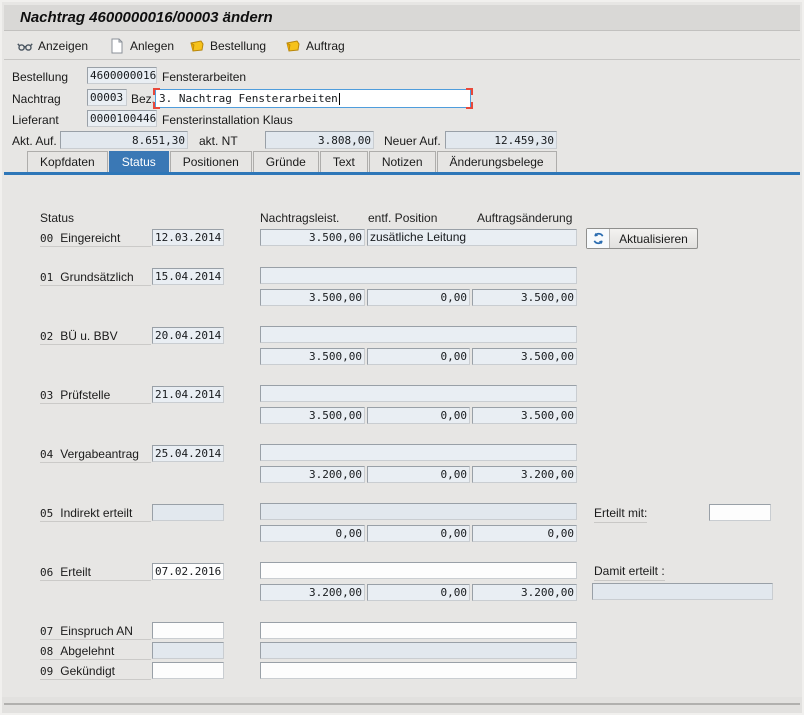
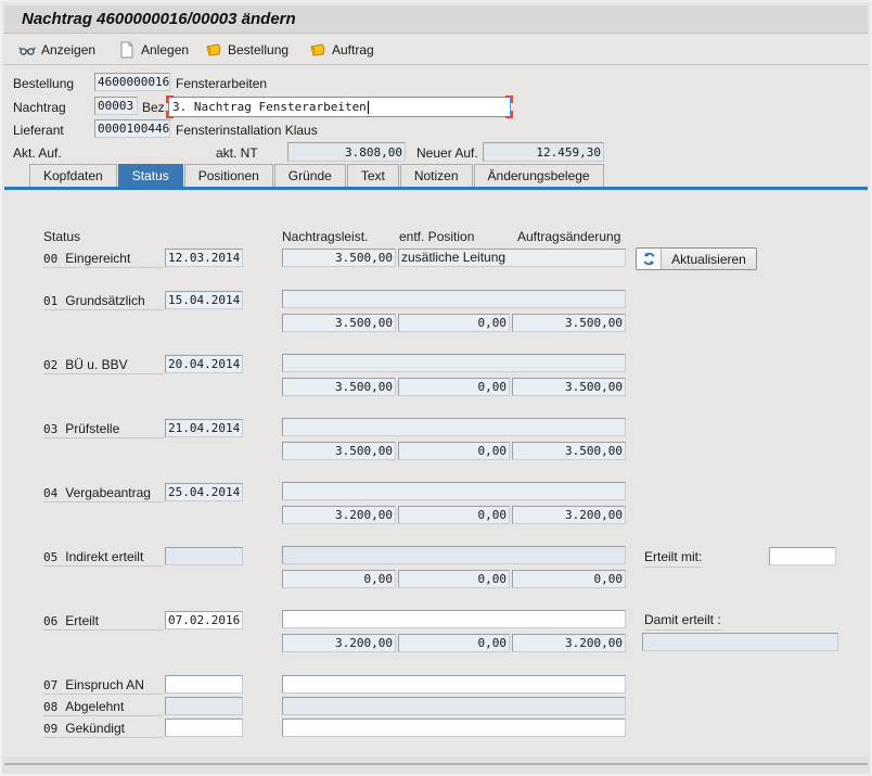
  Nachtrag 4600000016/00003 ändern
  Anzeigen
  Anlegen
  Bestellung
  Auftrag
  Bestellung
  4600000016
  Fensterarbeiten
  Nachtrag
  00003
  Bez.
  3. Nachtrag Fensterarbeiten
  Lieferant
  0000100446
  Fensterinstallation Klaus
  Akt. Auf.
- 8.651,30
  akt. NT
  3.808,00
  Neuer Auf.
  12.459,30
  Kopfdaten
  Status
  Positionen
  Gründe
  Text
  Notizen
  Änderungsbelege
  Status
  Nachtragsleist.
  entf. Position
  Auftragsänderung
  00
  Eingereicht
  12.03.2014
  3.500,00
  zusätliche Leitung
  Aktualisieren
  01
  Grundsätzlich
  15.04.2014
  3.500,00
  0,00
  3.500,00
  02
  BÜ u. BBV
  20.04.2014
  3.500,00
  0,00
  3.500,00
  03
  Prüfstelle
  21.04.2014
  3.500,00
  0,00
  3.500,00
  04
  Vergabeantrag
  25.04.2014
  3.200,00
  0,00
  3.200,00
  05
  Indirekt erteilt
  0,00
  0,00
  0,00
  Erteilt mit:
  06
  Erteilt
  07.02.2016
  3.200,00
  0,00
  3.200,00
  Damit erteilt :
  07
  Einspruch AN
  08
  Abgelehnt
  09
  Gekündigt
